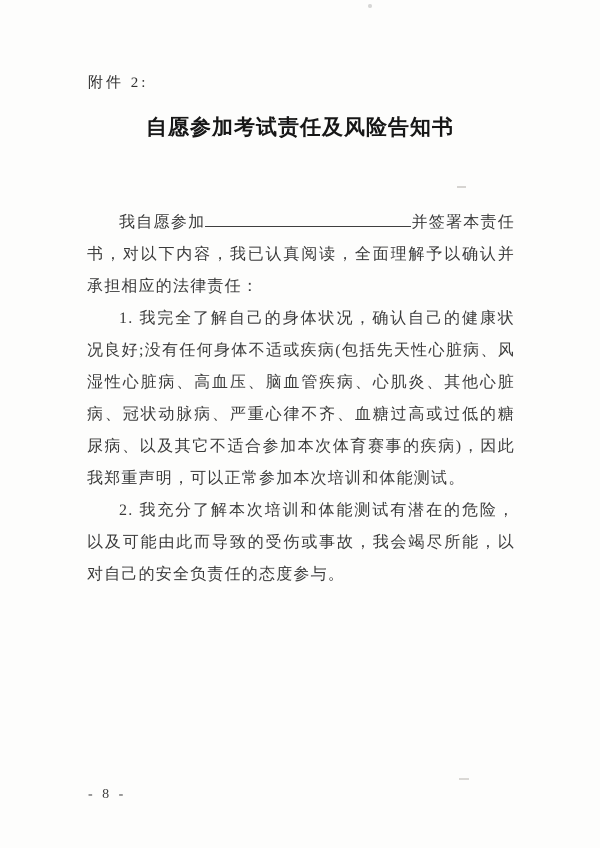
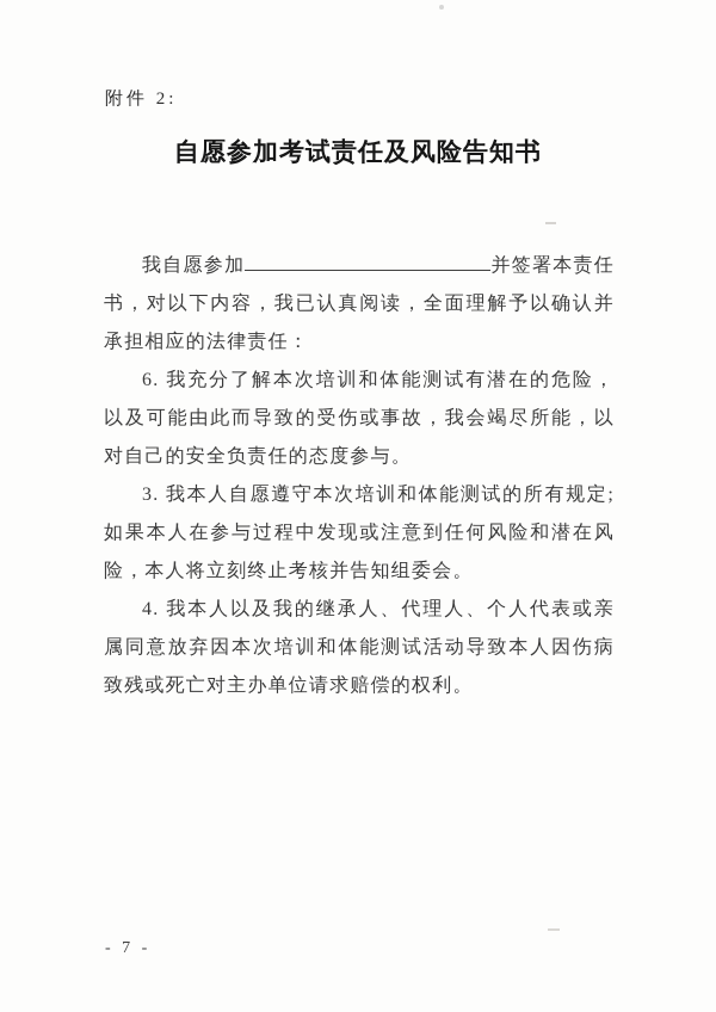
  附件 2:
  自愿参加考试责任及风险告知书
  我自愿参加 并签署本责任书，对以下内容，我已认真阅读，全面理解予以确认并承担相应的法律责任：
- 1. 我完全了解自己的身体状况，确认自己的健康状况良好;没有任何身体不适或疾病(包括先天性心脏病、风湿性心脏病、高血压、脑血管疾病、心肌炎、其他心脏病、冠状动脉病、严重心律不齐、血糖过高或过低的糖尿病、以及其它不适合参加本次体育赛事的疾病)，因此我郑重声明，可以正常参加本次培训和体能测试。
- 2. 我充分了解本次培训和体能测试有潜在的危险，以及可能由此而导致的受伤或事故，我会竭尽所能，以对自己的安全负责任的态度参与。
+ 6. 我充分了解本次培训和体能测试有潜在的危险，以及可能由此而导致的受伤或事故，我会竭尽所能，以对自己的安全负责任的态度参与。
+ 3. 我本人自愿遵守本次培训和体能测试的所有规定;如果本人在参与过程中发现或注意到任何风险和潜在风险，本人将立刻终止考核并告知组委会。
+ 4. 我本人以及我的继承人、代理人、个人代表或亲属同意放弃因本次培训和体能测试活动导致本人因伤病致残或死亡对主办单位请求赔偿的权利。
- - 8 -
+ - 7 -
